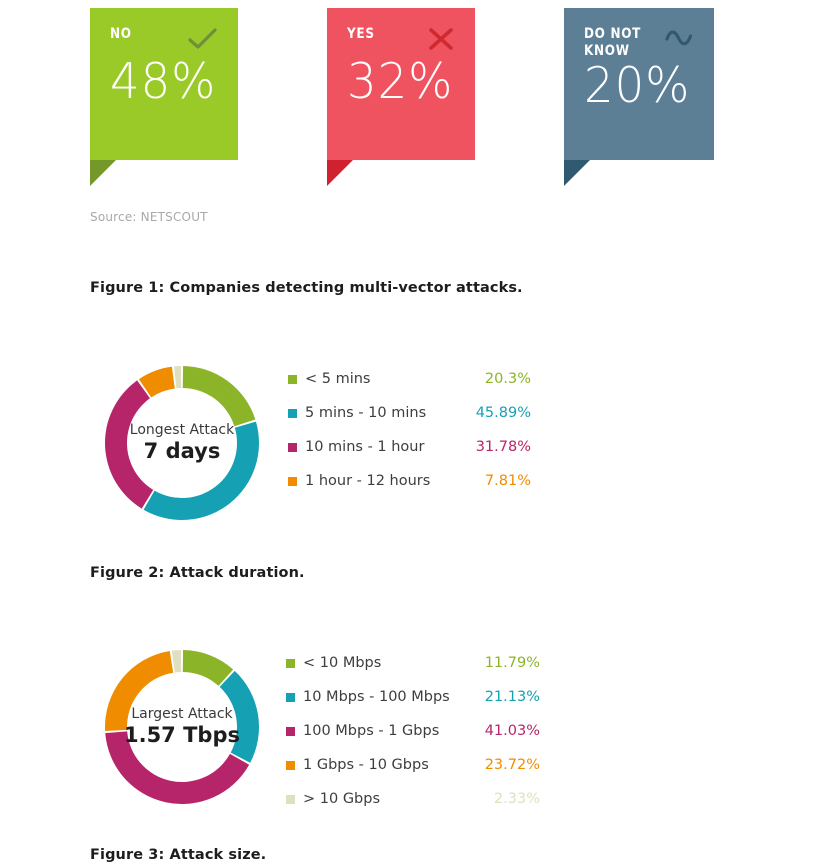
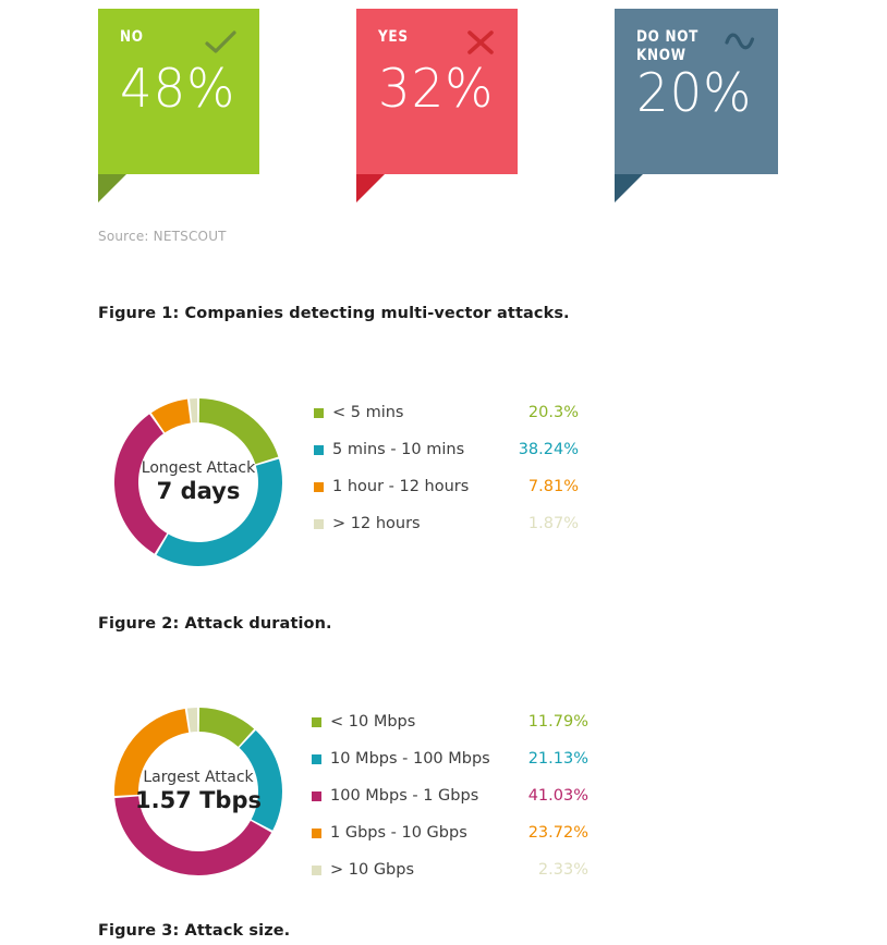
  NO
  48%
  YES
  32%
  DO NOT
  KNOW
  20%
  Source: NETSCOUT
  Figure 1: Companies detecting multi-vector attacks.
  Figure 2: Attack duration.
  Figure 3: Attack size.
  Longest Attack
  7 days
  < 5 mins
  20.3%
  5 mins - 10 mins
- 45.89%
+ 38.24%
- 10 mins - 1 hour
- 31.78%
  1 hour - 12 hours
  7.81%
+ > 12 hours
+ 1.87%
  Largest Attack
  1.57 Tbps
  < 10 Mbps
  11.79%
  10 Mbps - 100 Mbps
  21.13%
  100 Mbps - 1 Gbps
  41.03%
  1 Gbps - 10 Gbps
  23.72%
  > 10 Gbps
  2.33%
